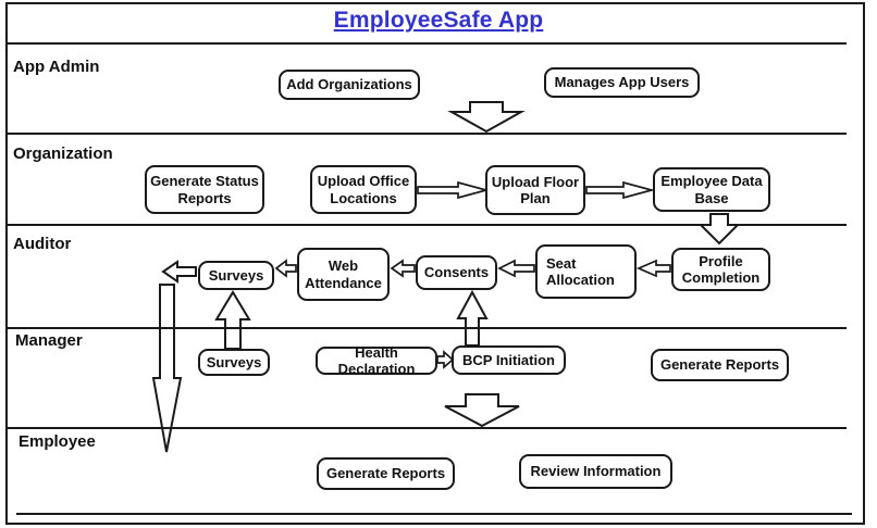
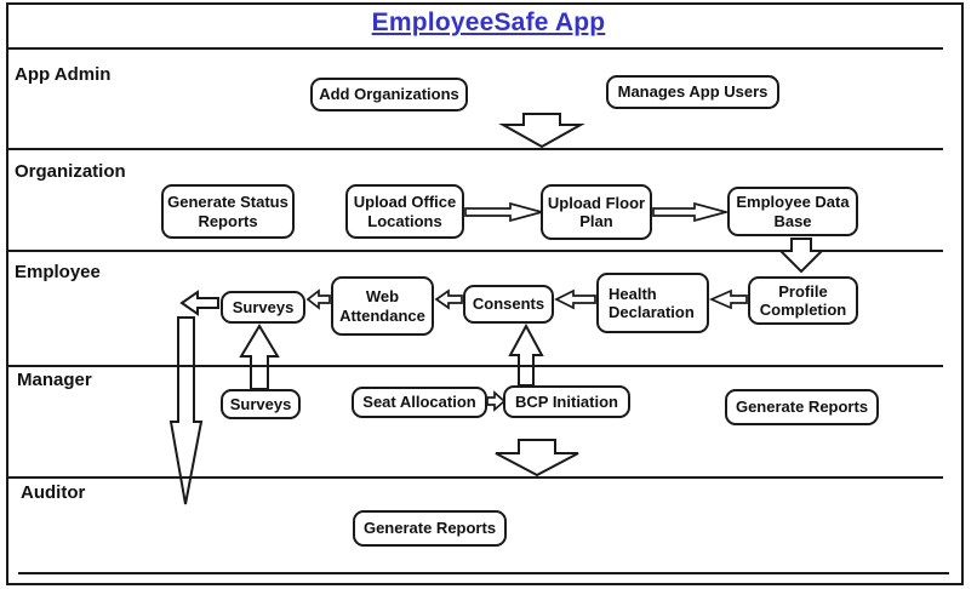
  EmployeeSafe App
  App Admin
  Organization
- Auditor
+ Employee
  Manager
- Employee
+ Auditor
  Add Organizations
  Manages App Users
  Generate Status Reports
  Upload Office Locations
  Upload Floor Plan
  Employee Data Base
  Surveys
  Web Attendance
  Consents
- Seat Allocation
+ Health Declaration
  Profile Completion
  Surveys
- Health Declaration
+ Seat Allocation
  BCP Initiation
  Generate Reports
  Generate Reports
- Review Information
